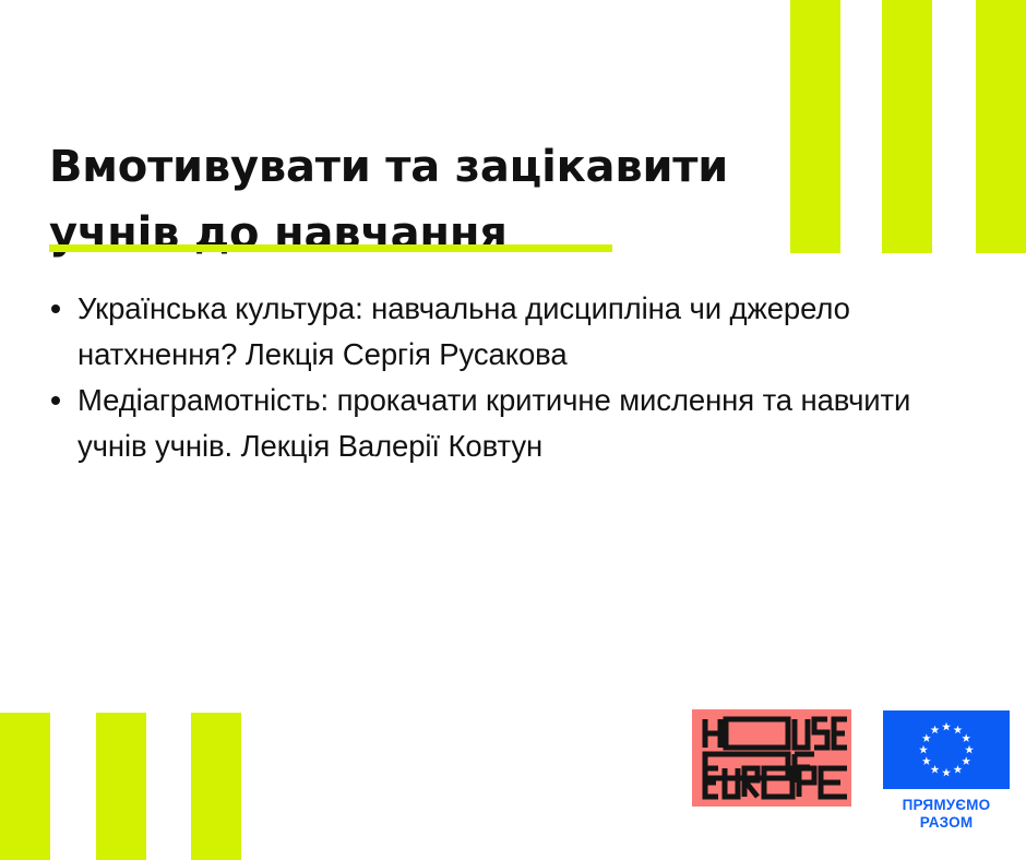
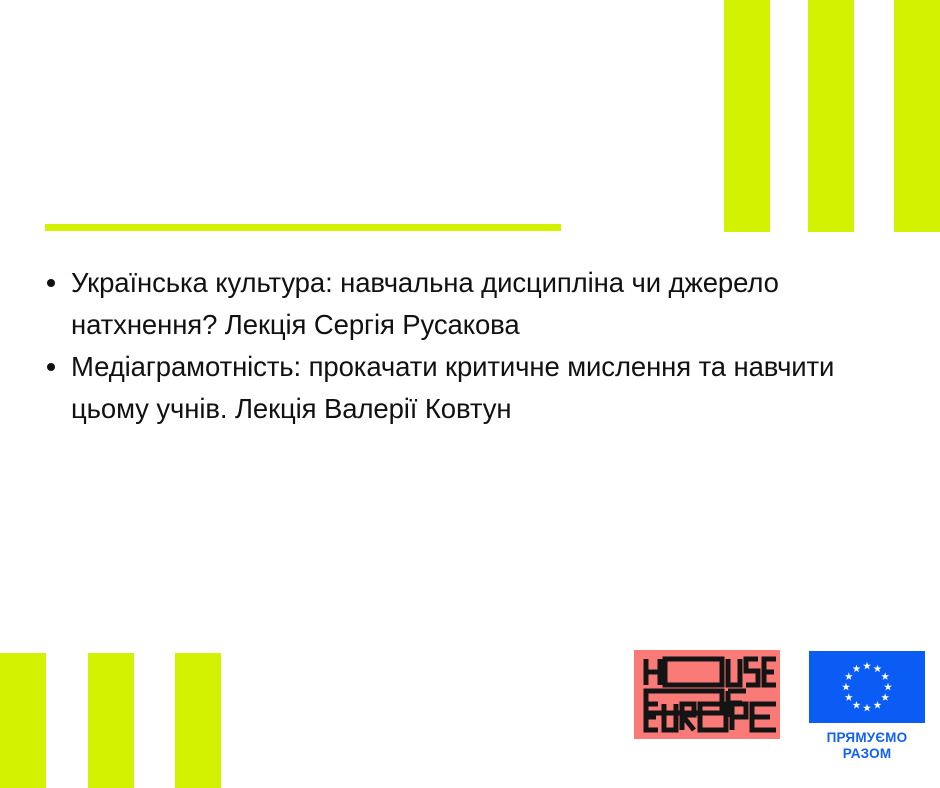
- Вмотивувати та зацікавити
- учнів до навчання
  Українська культура: навчальна дисципліна чи джерело натхнення? Лекція Сергія Русакова
- Медіаграмотність: прокачати критичне мислення та навчити учнів учнів. Лекція Валерії Ковтун
+ Медіаграмотність: прокачати критичне мислення та навчити цьому учнів. Лекція Валерії Ковтун
  ПРЯМУЄМО
  РАЗОМ
